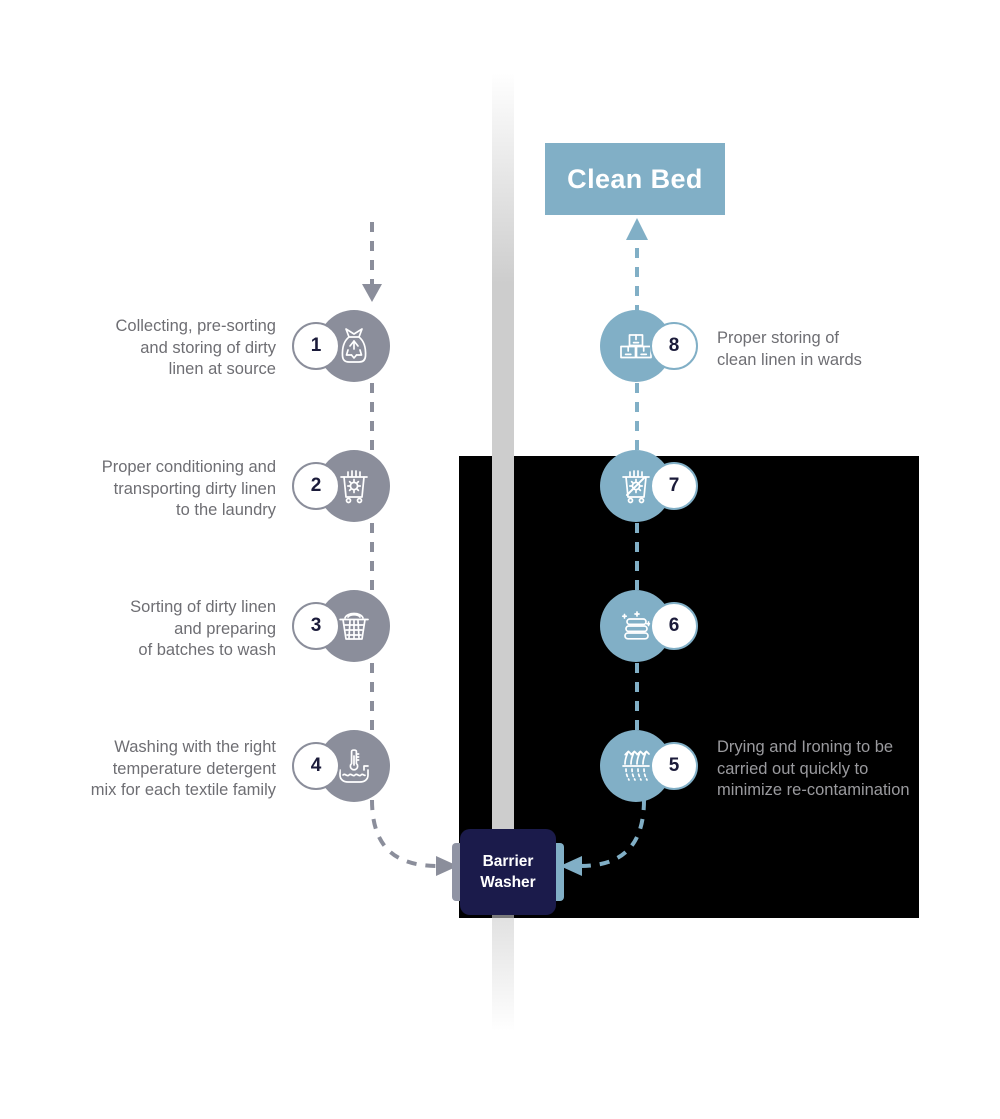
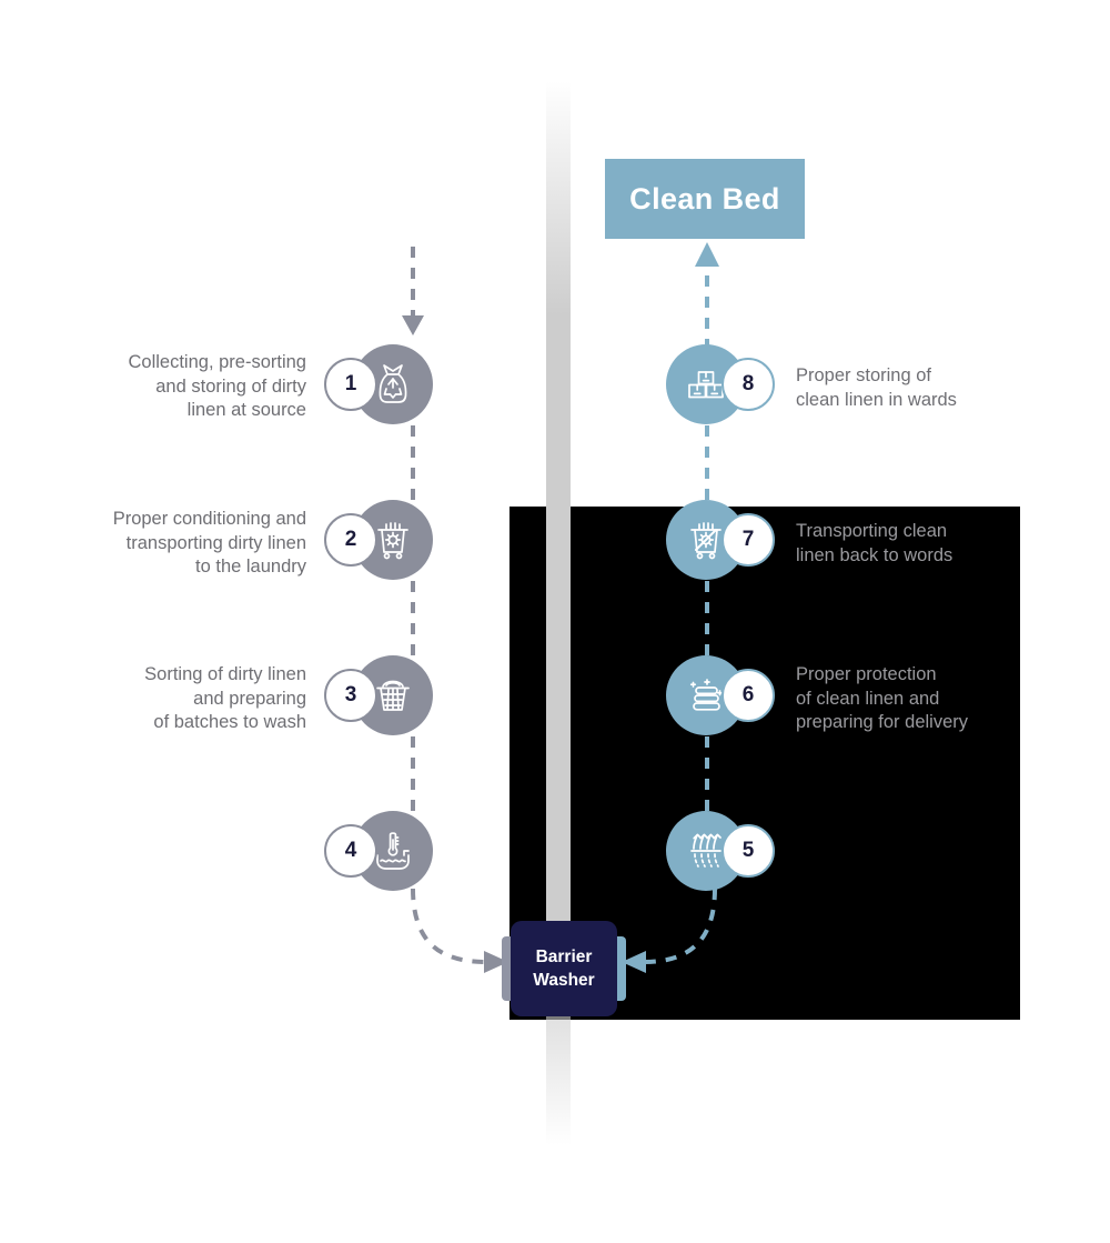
  Clean Bed
  Collecting, pre-sorting
  and storing of dirty
  linen at source
  1
  Proper conditioning and
  transporting dirty linen
  to the laundry
  2
  Sorting of dirty linen
  and preparing
  of batches to wash
  3
- Washing with the right
- temperature detergent
- mix for each textile family
  4
  5
- Drying and Ironing to be
- carried out quickly to
- minimize re-contamination
  6
+ Proper protection
+ of clean linen and
+ preparing for delivery
  7
+ Transporting clean
+ linen back to words
  8
  Proper storing of
  clean linen in wards
  Barrier
  Washer
